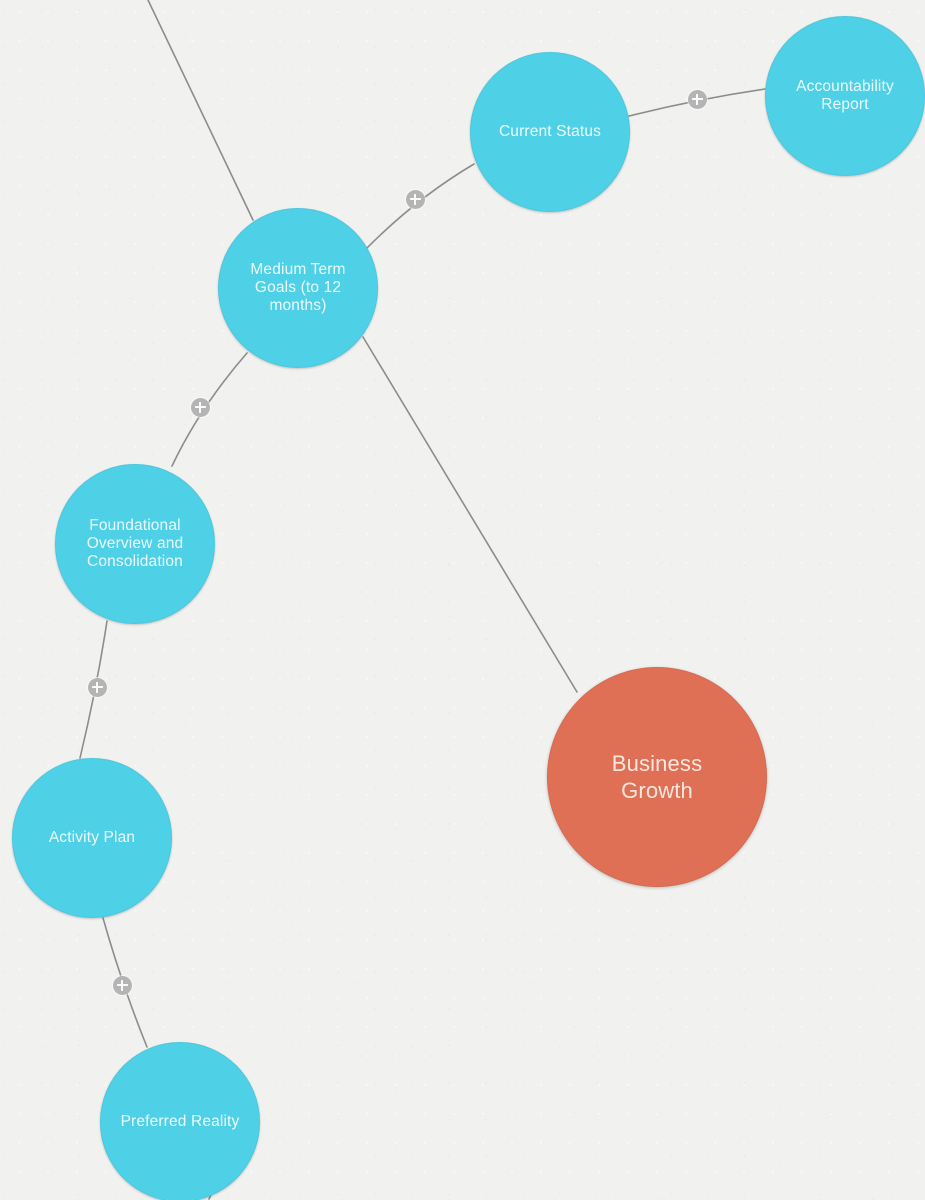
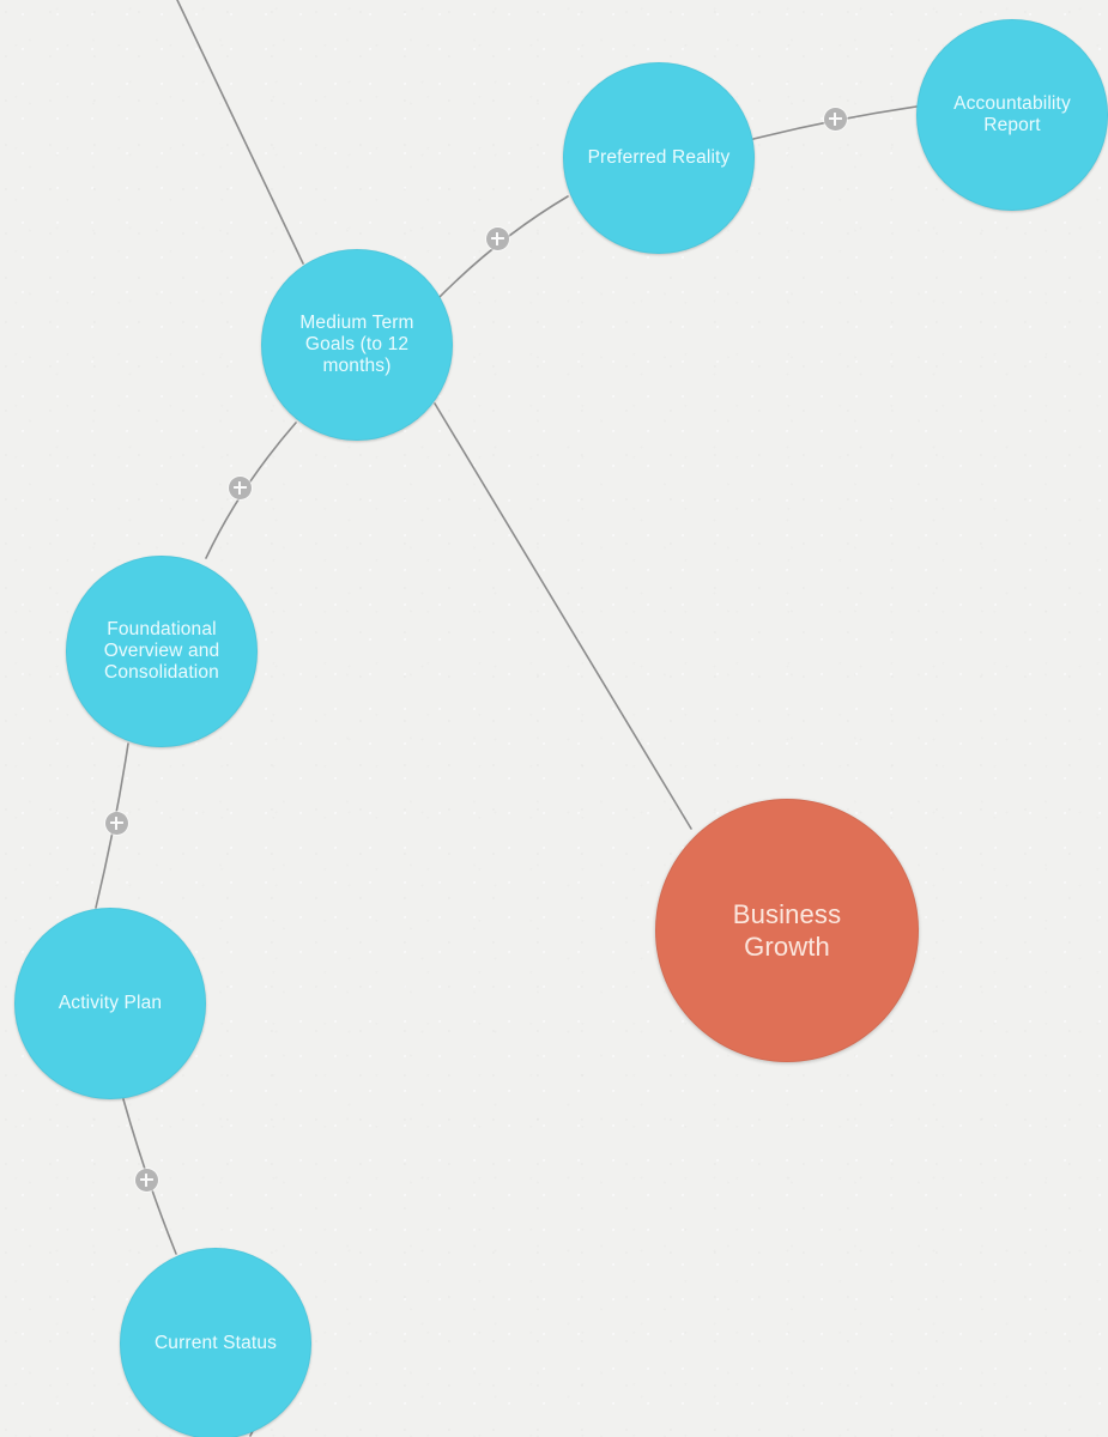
  Business
  Growth
  Medium Term
  Goals (to 12
  months)
- Current Status
+ Preferred Reality
  Accountability
  Report
  Foundational
  Overview and
  Consolidation
  Activity Plan
- Preferred Reality
+ Current Status
